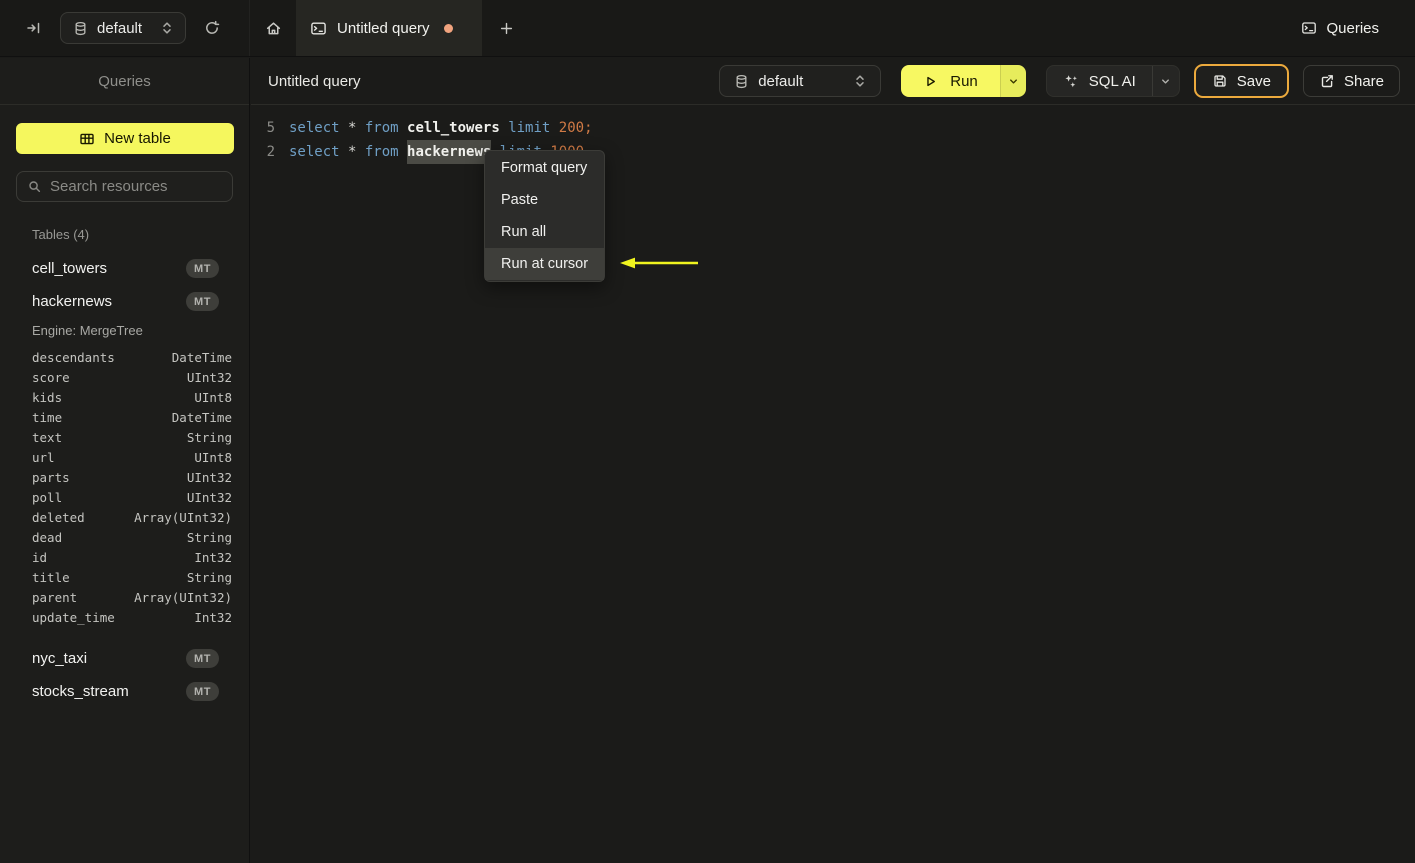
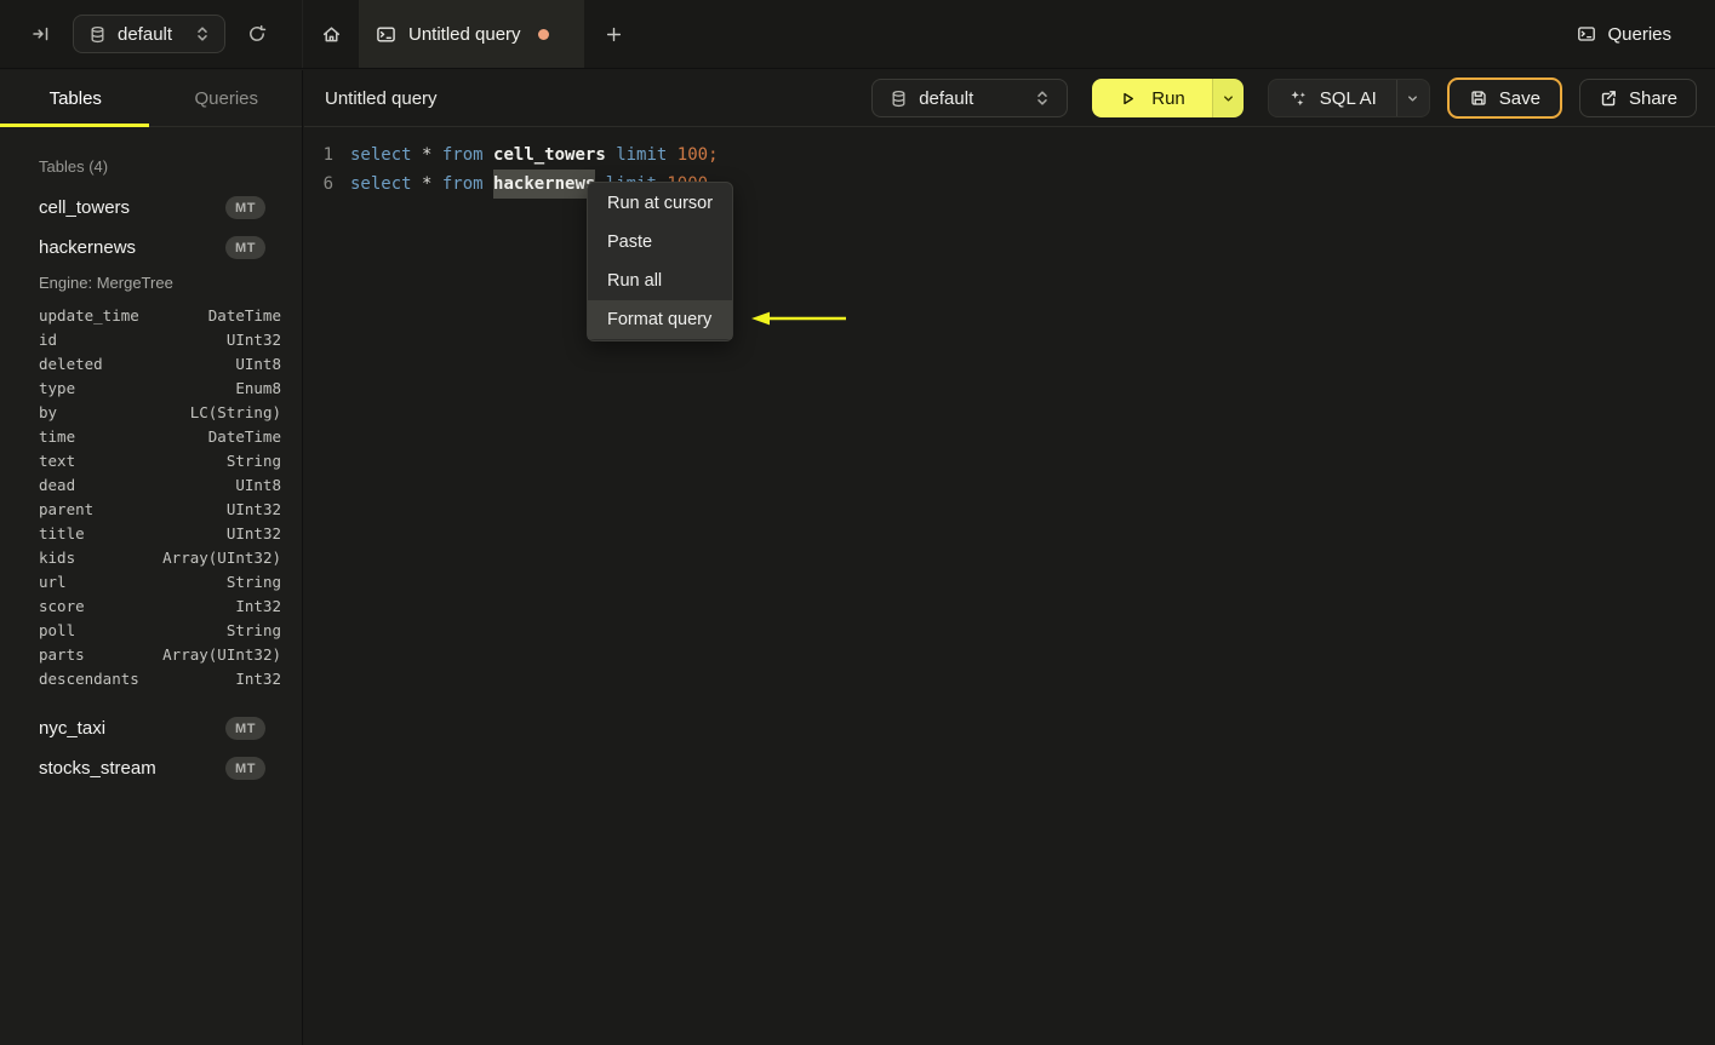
  default
  Untitled query
  Queries
+ Tables
  Queries
- New table
- Search resources
  Tables (4)
  cell_towers
  MT
  hackernews
  MT
  Engine: MergeTree
- descendants
+ update_time
  DateTime
- score
+ id
  UInt32
- kids
+ deleted
  UInt8
+ type
+ Enum8
+ by
+ LC(String)
  time
  DateTime
  text
  String
- url
+ dead
  UInt8
- parts
+ parent
  UInt32
- poll
+ title
  UInt32
- deleted
+ kids
  Array(UInt32)
- dead
+ url
  String
- id
+ score
  Int32
- title
+ poll
  String
- parent
+ parts
  Array(UInt32)
- update_time
+ descendants
  Int32
  nyc_taxi
  MT
  stocks_stream
  MT
  Untitled query
  default
  Run
  SQL AI
  Save
  Share
- 5
+ 1
  select
  *
  from
  cell_towers
  limit
- 200;
+ 100;
- 2
+ 6
  select
  *
  from
  hackernew
- Format query
+ Run at cursor
  Paste
  Run all
- Run at cursor
+ Format query
